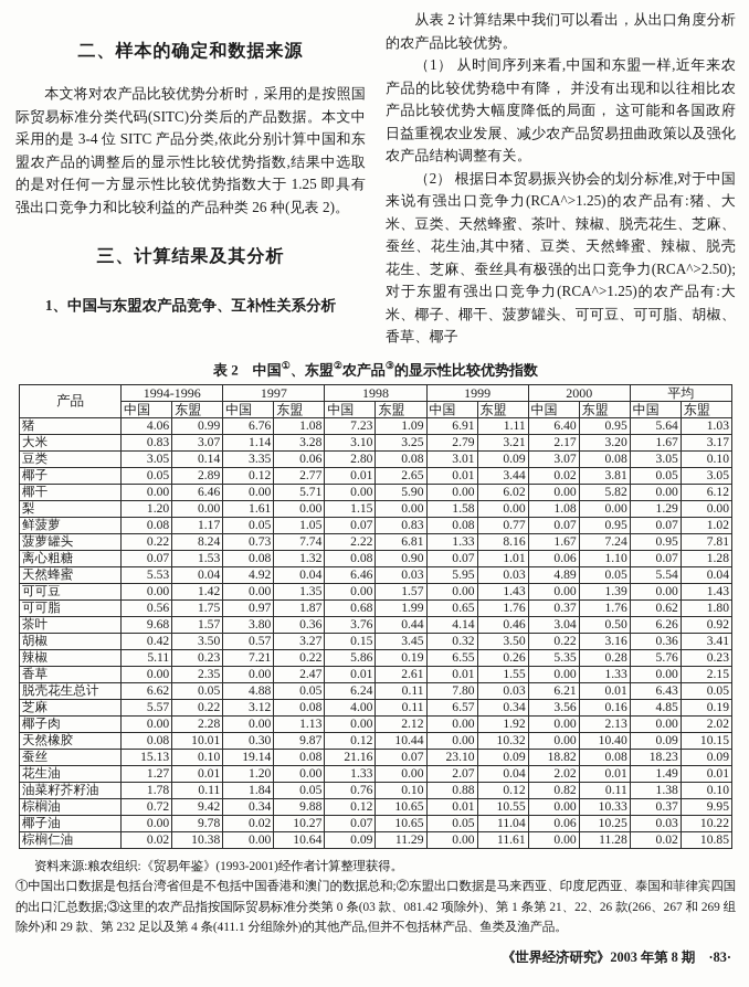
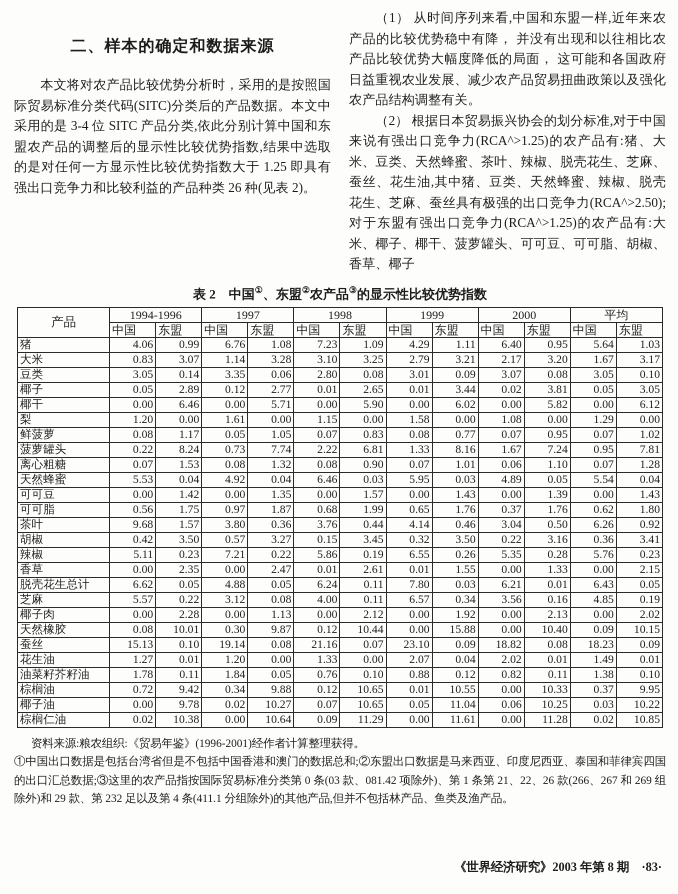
  二、样本的确定和数据来源
  本文将对农产品比较优势分析时，采用的是按照国际贸易标准分类代码(SITC)分类后的产品数据。本文中采用的是 3-4 位 SITC 产品分类,依此分别计算中国和东盟农产品的调整后的显示性比较优势指数,结果中选取的是对任何一方显示性比较优势指数大于 1.25 即具有强出口竞争力和比较利益的产品种类 26 种(见表 2)。
- 三、计算结果及其分析
- 1、中国与东盟农产品竞争、互补性关系分析
- 从表 2 计算结果中我们可以看出，从出口角度分析的农产品比较优势。
  （1） 从时间序列来看,中国和东盟一样,近年来农产品的比较优势稳中有降， 并没有出现和以往相比农产品比较优势大幅度降低的局面， 这可能和各国政府日益重视农业发展、减少农产品贸易扭曲政策以及强化农产品结构调整有关。
  （2） 根据日本贸易振兴协会的划分标准,对于中国来说有强出口竞争力(RCA^>1.25)的农产品有:猪、大米、豆类、天然蜂蜜、茶叶、辣椒、脱壳花生、芝麻、蚕丝、花生油,其中猪、豆类、天然蜂蜜、辣椒、脱壳花生、芝麻、蚕丝具有极强的出口竞争力(RCA^>2.50);对于东盟有强出口竞争力(RCA^>1.25)的农产品有:大米、椰子、椰干、菠萝罐头、可可豆、可可脂、胡椒、香草、椰子
  表 2 中国①、东盟②农产品③的显示性比较优势指数
  产品	1994-1996	1997	1998	1999	2000	平均
  中国	东盟	中国	东盟	中国	东盟	中国	东盟	中国	东盟	中国	东盟
- 猪	4.06	0.99	6.76	1.08	7.23	1.09	6.91	1.11	6.40	0.95	5.64	1.03
+ 猪	4.06	0.99	6.76	1.08	7.23	1.09	4.29	1.11	6.40	0.95	5.64	1.03
  大米	0.83	3.07	1.14	3.28	3.10	3.25	2.79	3.21	2.17	3.20	1.67	3.17
  豆类	3.05	0.14	3.35	0.06	2.80	0.08	3.01	0.09	3.07	0.08	3.05	0.10
  椰子	0.05	2.89	0.12	2.77	0.01	2.65	0.01	3.44	0.02	3.81	0.05	3.05
  椰干	0.00	6.46	0.00	5.71	0.00	5.90	0.00	6.02	0.00	5.82	0.00	6.12
  梨	1.20	0.00	1.61	0.00	1.15	0.00	1.58	0.00	1.08	0.00	1.29	0.00
  鲜菠萝	0.08	1.17	0.05	1.05	0.07	0.83	0.08	0.77	0.07	0.95	0.07	1.02
  菠萝罐头	0.22	8.24	0.73	7.74	2.22	6.81	1.33	8.16	1.67	7.24	0.95	7.81
  离心粗糖	0.07	1.53	0.08	1.32	0.08	0.90	0.07	1.01	0.06	1.10	0.07	1.28
  天然蜂蜜	5.53	0.04	4.92	0.04	6.46	0.03	5.95	0.03	4.89	0.05	5.54	0.04
  可可豆	0.00	1.42	0.00	1.35	0.00	1.57	0.00	1.43	0.00	1.39	0.00	1.43
  可可脂	0.56	1.75	0.97	1.87	0.68	1.99	0.65	1.76	0.37	1.76	0.62	1.80
  茶叶	9.68	1.57	3.80	0.36	3.76	0.44	4.14	0.46	3.04	0.50	6.26	0.92
  胡椒	0.42	3.50	0.57	3.27	0.15	3.45	0.32	3.50	0.22	3.16	0.36	3.41
  辣椒	5.11	0.23	7.21	0.22	5.86	0.19	6.55	0.26	5.35	0.28	5.76	0.23
  香草	0.00	2.35	0.00	2.47	0.01	2.61	0.01	1.55	0.00	1.33	0.00	2.15
  脱壳花生总计	6.62	0.05	4.88	0.05	6.24	0.11	7.80	0.03	6.21	0.01	6.43	0.05
  芝麻	5.57	0.22	3.12	0.08	4.00	0.11	6.57	0.34	3.56	0.16	4.85	0.19
  椰子肉	0.00	2.28	0.00	1.13	0.00	2.12	0.00	1.92	0.00	2.13	0.00	2.02
- 天然橡胶	0.08	10.01	0.30	9.87	0.12	10.44	0.00	10.32	0.00	10.40	0.09	10.15
+ 天然橡胶	0.08	10.01	0.30	9.87	0.12	10.44	0.00	15.88	0.00	10.40	0.09	10.15
  蚕丝	15.13	0.10	19.14	0.08	21.16	0.07	23.10	0.09	18.82	0.08	18.23	0.09
  花生油	1.27	0.01	1.20	0.00	1.33	0.00	2.07	0.04	2.02	0.01	1.49	0.01
  油菜籽芥籽油	1.78	0.11	1.84	0.05	0.76	0.10	0.88	0.12	0.82	0.11	1.38	0.10
  棕榈油	0.72	9.42	0.34	9.88	0.12	10.65	0.01	10.55	0.00	10.33	0.37	9.95
  椰子油	0.00	9.78	0.02	10.27	0.07	10.65	0.05	11.04	0.06	10.25	0.03	10.22
  棕榈仁油	0.02	10.38	0.00	10.64	0.09	11.29	0.00	11.61	0.00	11.28	0.02	10.85
- 资料来源:粮农组织:《贸易年鉴》(1993-2001)经作者计算整理获得。
+ 资料来源:粮农组织:《贸易年鉴》(1996-2001)经作者计算整理获得。
  ①中国出口数据是包括台湾省但是不包括中国香港和澳门的数据总和;②东盟出口数据是马来西亚、印度尼西亚、泰国和菲律宾四国的出口汇总数据;③这里的农产品指按国际贸易标准分类第 0 条(03 款、081.42 项除外)、第 1 条第 21、22、26 款(266、267 和 269 组除外)和 29 款、第 232 足以及第 4 条(411.1 分组除外)的其他产品,但并不包括林产品、鱼类及渔产品。
  《世界经济研究》2003 年第 8 期 ·83·
